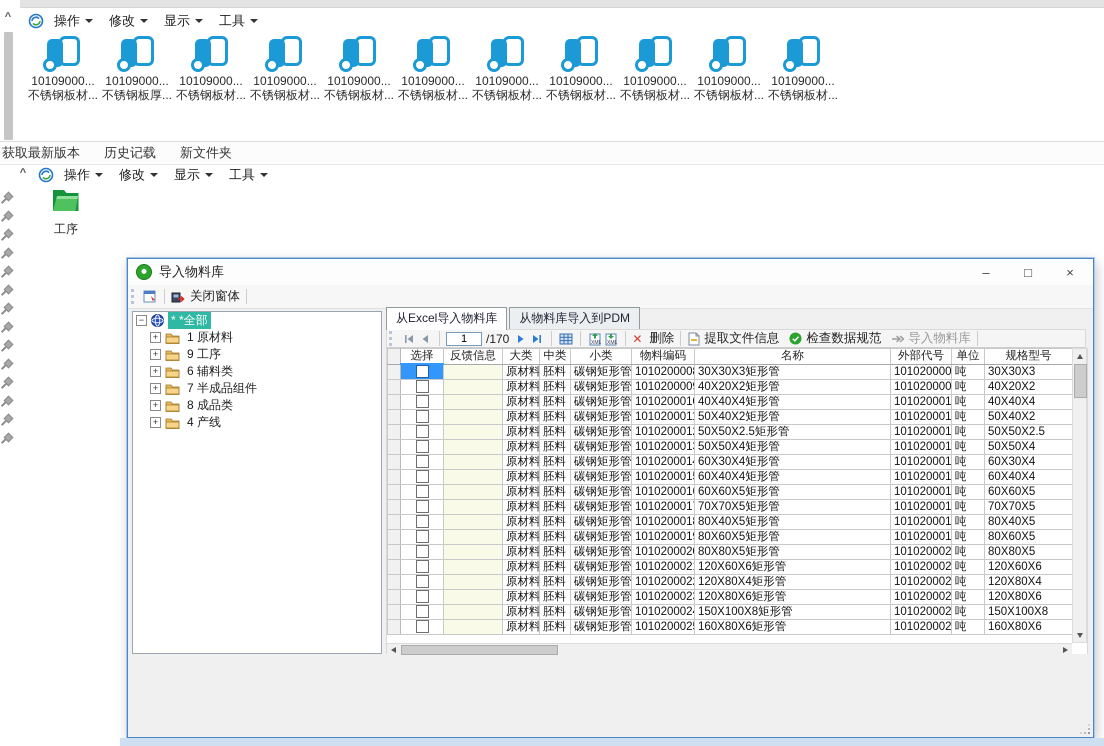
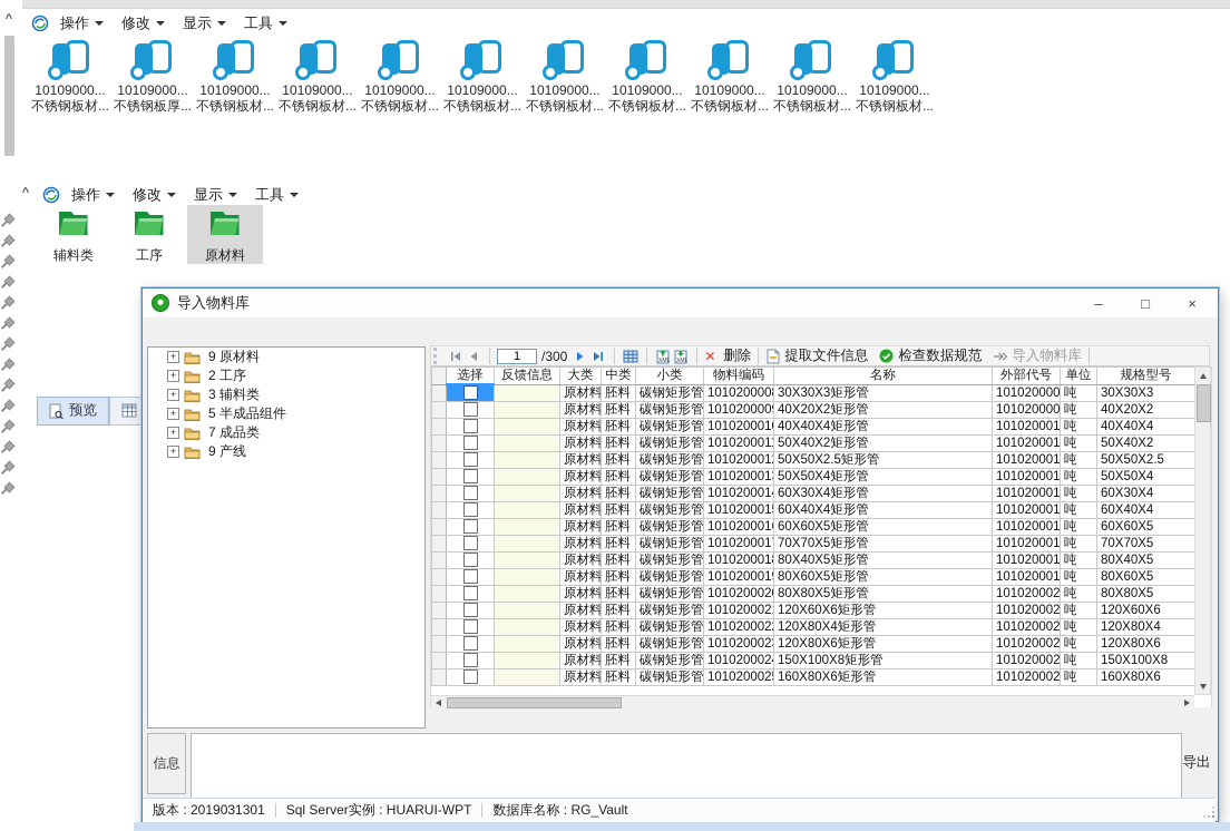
  ^
  操作 修改 显示 工具
  10109000...
  不锈钢板材...
  10109000...
  不锈钢板厚...
  10109000...
  不锈钢板材...
  10109000...
  不锈钢板材...
  10109000...
  不锈钢板材...
  10109000...
  不锈钢板材...
  10109000...
  不锈钢板材...
  10109000...
  不锈钢板材...
  10109000...
  不锈钢板材...
  10109000...
  不锈钢板材...
  10109000...
  不锈钢板材...
- 获取最新版本
- 历史记载
- 新文件夹
  ^
  操作 修改 显示 工具
+ 辅料类
  工序
+ 原材料
+ 预览
  导入物料库
  –
  □
  ×
- 关闭窗体
- −
- * *全部
  +
- 1 原材料
+ 9 原材料
  +
- 9 工序
+ 2 工序
  +
- 6 辅料类
+ 3 辅料类
  +
- 7 半成品组件
+ 5 半成品组件
  +
- 8 成品类
+ 7 成品类
  +
- 4 产线
+ 9 产线
- 从Excel导入物料库
- 从物料库导入到PDM
  1
- /170
+ /300
  ✕
  删除
  提取文件信息
  检查数据规范
  导入物料库
  	选择	反馈信息	大类	中类	小类	物料编码	名称	外部代号	单位	规格型号
  			原材料	胚料	碳钢矩形管	101020000	30X30X3矩形管	101020000	吨	30X30X3
  			原材料	胚料	碳钢矩形管	101020000	40X20X2矩形管	101020000	吨	40X20X2
  			原材料	胚料	碳钢矩形管	101020001	40X40X4矩形管	101020001	吨	40X40X4
  			原材料	胚料	碳钢矩形管	101020001	50X40X2矩形管	101020001	吨	50X40X2
  			原材料	胚料	碳钢矩形管	101020001	50X50X2.5矩形管	101020001	吨	50X50X2.5
  			原材料	胚料	碳钢矩形管	101020001	50X50X4矩形管	101020001	吨	50X50X4
  			原材料	胚料	碳钢矩形管	101020001	60X30X4矩形管	101020001	吨	60X30X4
  			原材料	胚料	碳钢矩形管	101020001	60X40X4矩形管	101020001	吨	60X40X4
  			原材料	胚料	碳钢矩形管	101020001	60X60X5矩形管	101020001	吨	60X60X5
  			原材料	胚料	碳钢矩形管	101020001	70X70X5矩形管	101020001	吨	70X70X5
  			原材料	胚料	碳钢矩形管	101020001	80X40X5矩形管	101020001	吨	80X40X5
  			原材料	胚料	碳钢矩形管	101020001	80X60X5矩形管	101020001	吨	80X60X5
  			原材料	胚料	碳钢矩形管	101020002	80X80X5矩形管	101020002	吨	80X80X5
  			原材料	胚料	碳钢矩形管	101020002	120X60X6矩形管	101020002	吨	120X60X6
  			原材料	胚料	碳钢矩形管	101020002	120X80X4矩形管	101020002	吨	120X80X4
  			原材料	胚料	碳钢矩形管	101020002	120X80X6矩形管	101020002	吨	120X80X6
  			原材料	胚料	碳钢矩形管	101020002	150X100X8矩形管	101020002	吨	150X100X8
  			原材料	胚料	碳钢矩形管	101020002	160X80X6矩形管	101020002	吨	160X80X6
+ 信息
+ 导出
+ 版本 : 2019031301
+ Sql Server实例 : HUARUI-WPT
+ 数据库名称 : RG_Vault
